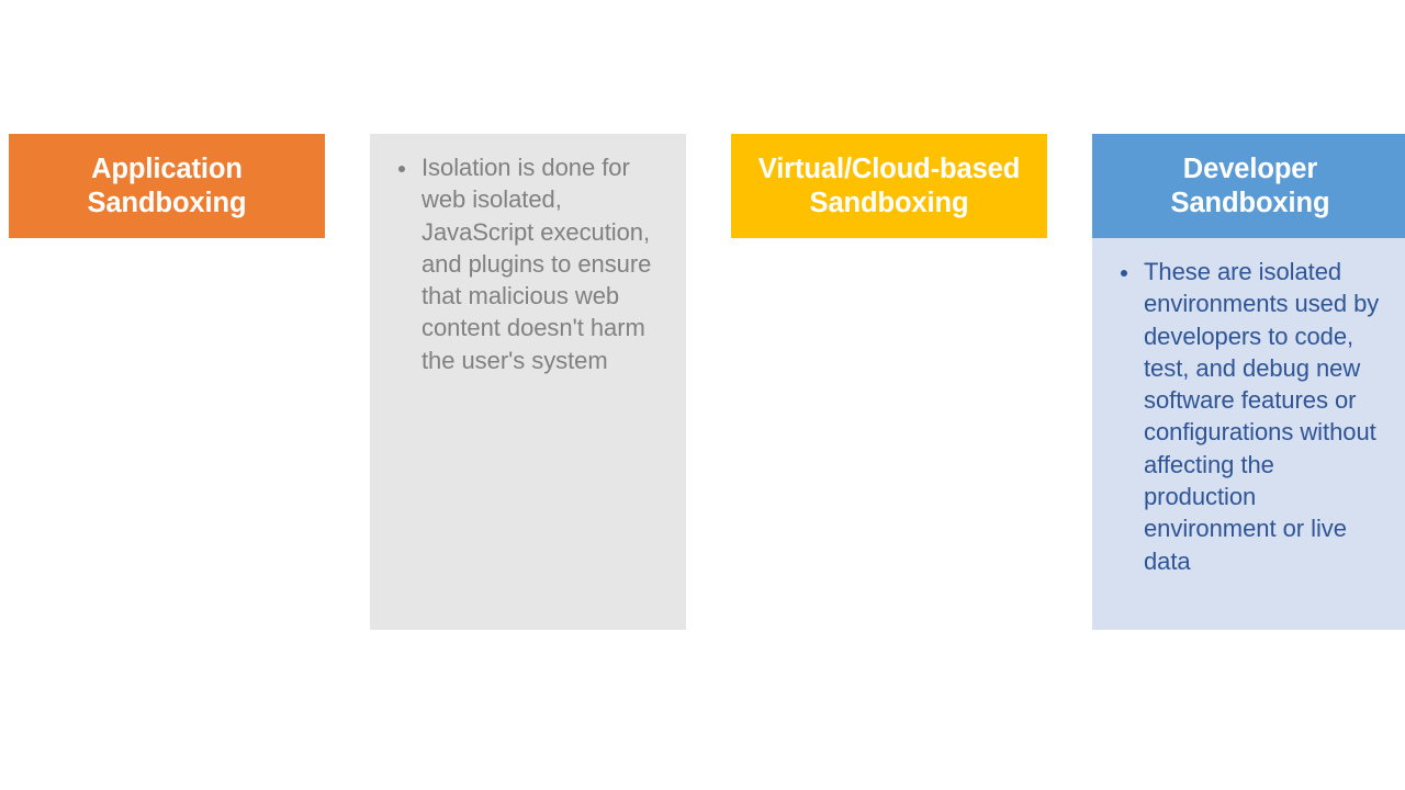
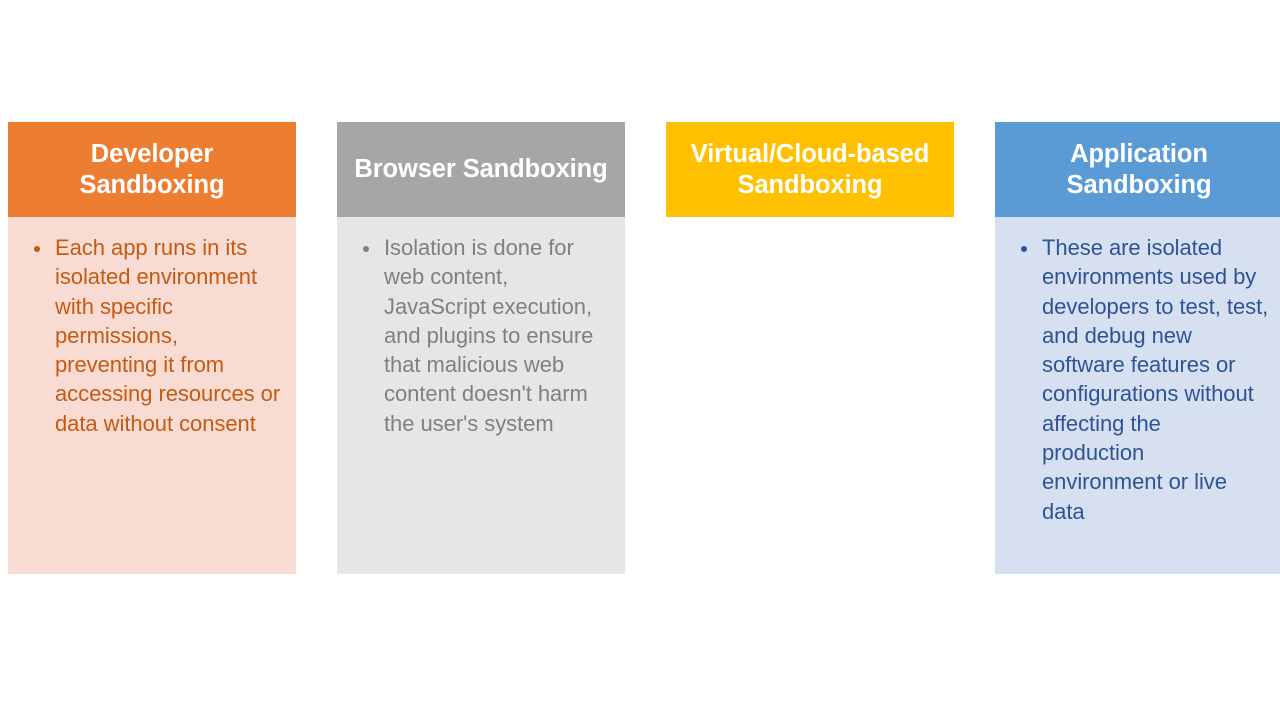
- Application Sandboxing
+ Developer Sandboxing
+ Each app runs in its isolated environment with specific permissions, preventing it from accessing resources or data without consent
+ Browser Sandboxing
- Isolation is done for web isolated, JavaScript execution, and plugins to ensure that malicious web content doesn't harm the user's system
+ Isolation is done for web content, JavaScript execution, and plugins to ensure that malicious web content doesn't harm the user's system
  Virtual/Cloud-based Sandboxing
- Developer Sandboxing
+ Application Sandboxing
- These are isolated environments used by developers to code, test, and debug new software features or configurations without affecting the production environment or live data
+ These are isolated environments used by developers to test, test, and debug new software features or configurations without affecting the production environment or live data
